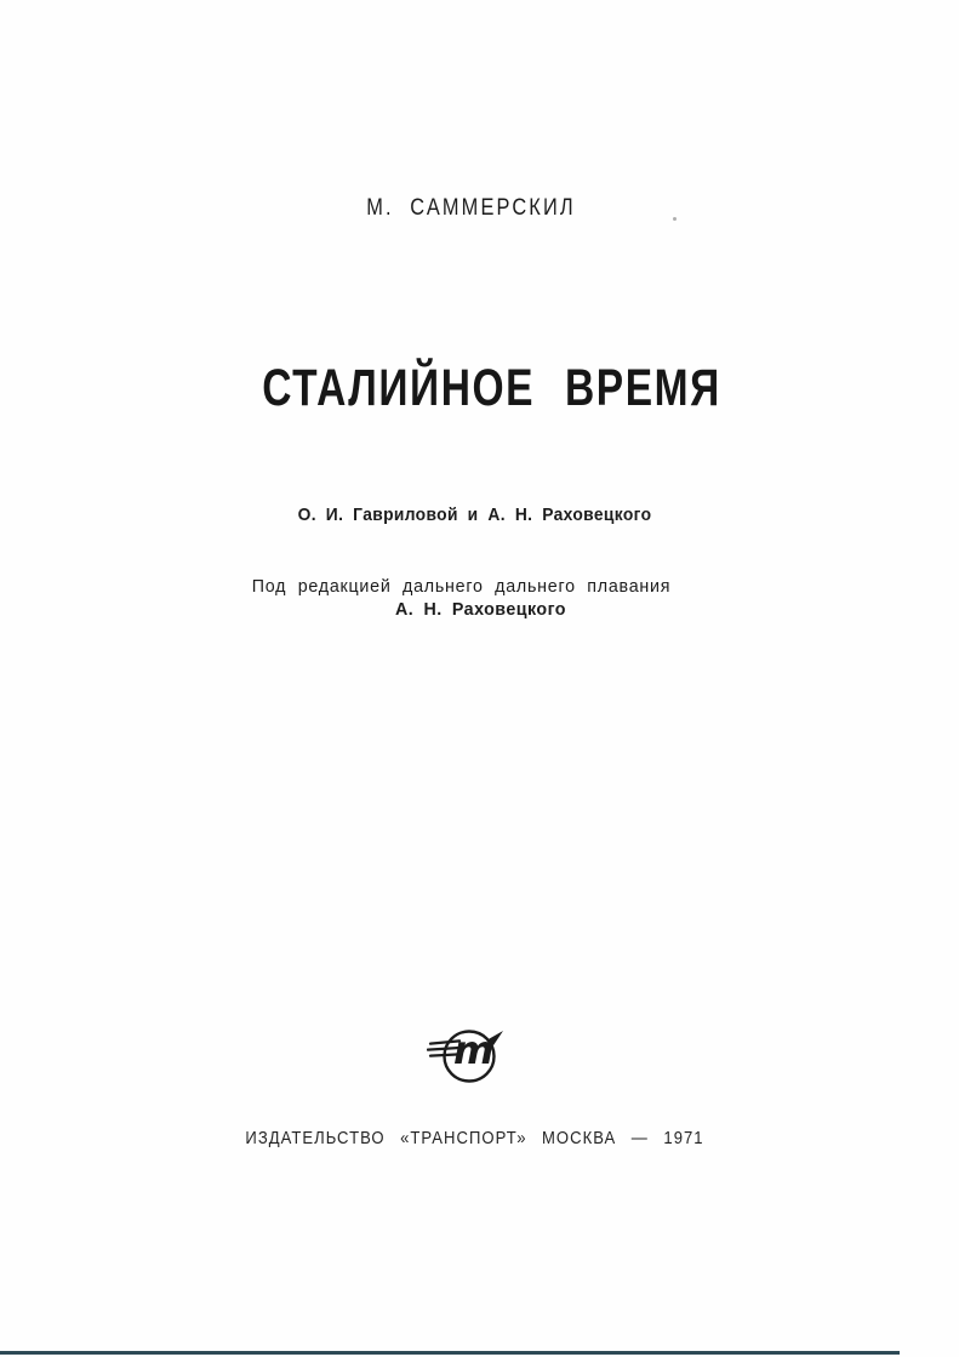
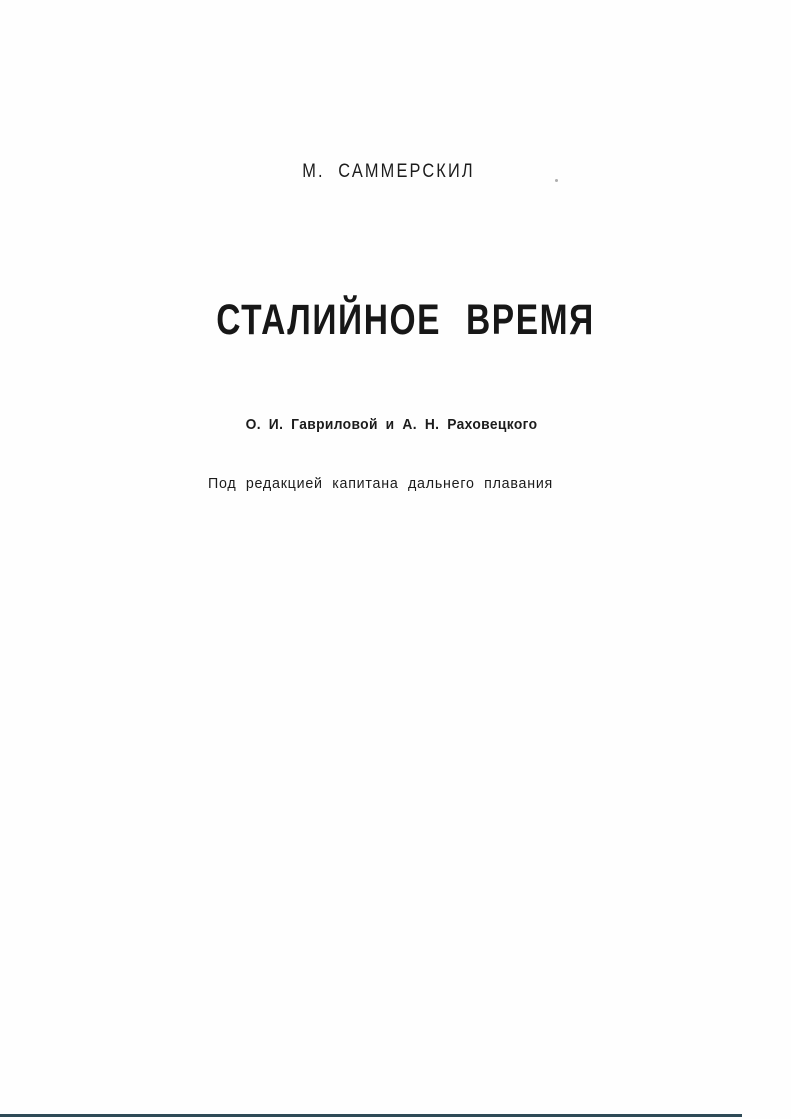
  М. САММЕРСКИЛ
  СТАЛИЙНОЕ ВРЕМЯ
  О. И. Гавриловой и А. Н. Раховецкого
- Под редакцией дальнего дальнего плавания
+ Под редакцией капитана дальнего плавания
- А. Н. Раховецкого
- m
- ИЗДАТЕЛЬСТВО «ТРАНСПОРТ» МОСКВА — 1971
